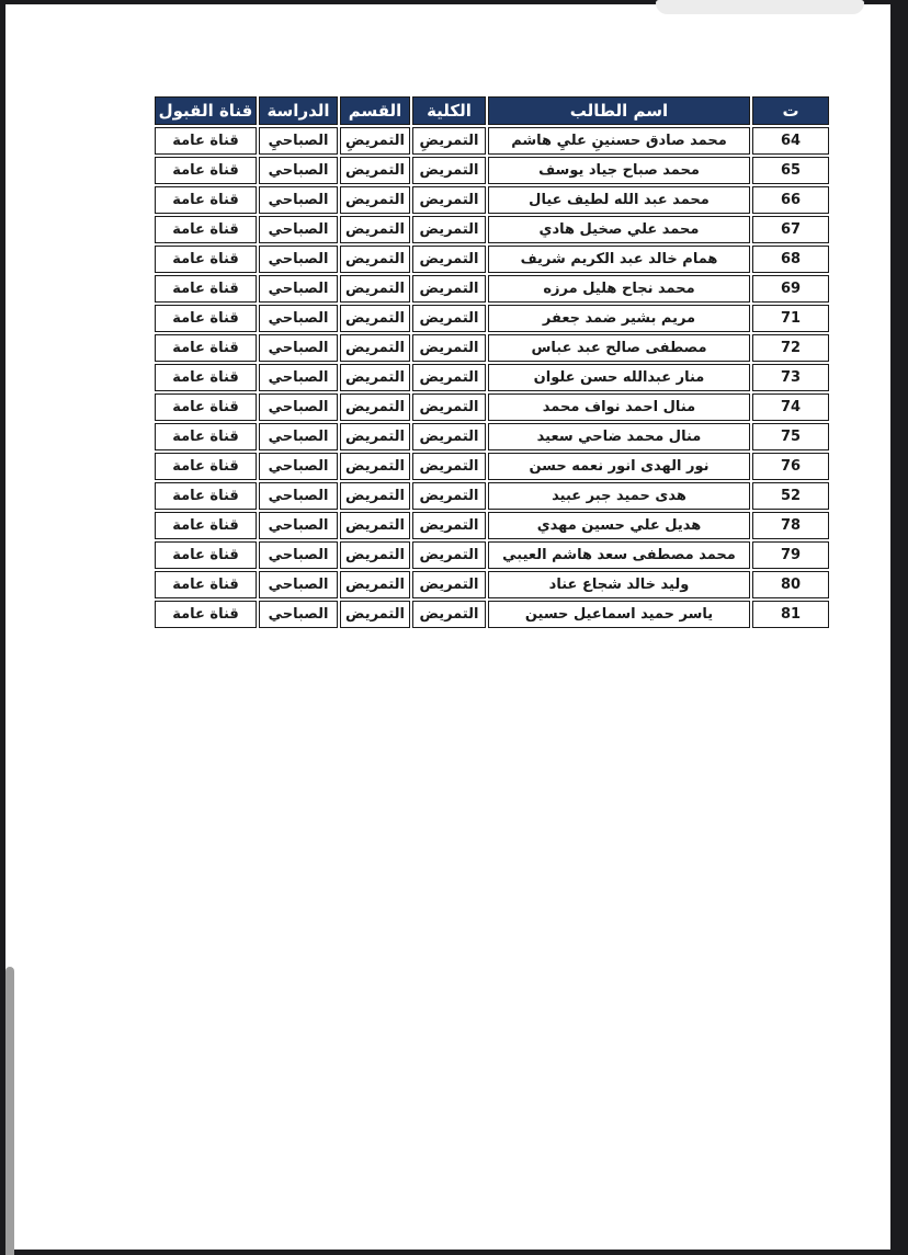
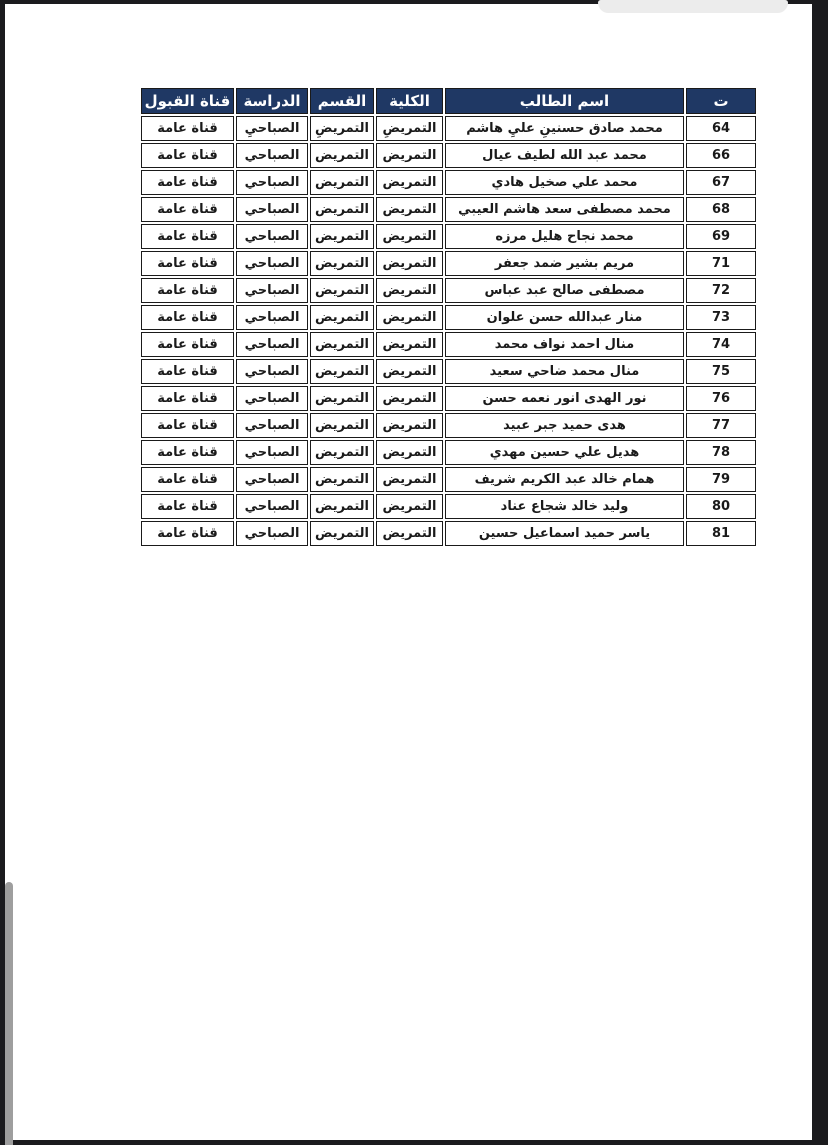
  ت	اسم الطالب	الكلية	القسم	الدراسة	قناة القبول
  64	محمد صادق حسنينِ عليِ هاشم	التمريضِ	التمريضِ	الصباحيِ	قناة عامة
- 65	محمد صباح جياد يوسف	التمريض	التمريض	الصباحي	قناة عامة
  66	محمد عبد الله لطيف عيال	التمريض	التمريض	الصباحي	قناة عامة
  67	محمد علي صخيل هادي	التمريض	التمريض	الصباحي	قناة عامة
- 68	همام خالد عبد الكريم شريف	التمريض	التمريض	الصباحي	قناة عامة
+ 68	محمد مصطفى سعد هاشم العيبي	التمريض	التمريض	الصباحي	قناة عامة
  69	محمد نجاح هليل مرزه	التمريض	التمريض	الصباحي	قناة عامة
  71	مريم بشير ضمد جعفر	التمريض	التمريض	الصباحي	قناة عامة
  72	مصطفى صالح عبد عباس	التمريض	التمريض	الصباحي	قناة عامة
  73	منار عبدالله حسن علوان	التمريض	التمريض	الصباحي	قناة عامة
  74	منال احمد نواف محمد	التمريض	التمريض	الصباحي	قناة عامة
  75	منال محمد ضاحي سعيد	التمريض	التمريض	الصباحي	قناة عامة
  76	نور الهدى انور نعمه حسن	التمريض	التمريض	الصباحي	قناة عامة
- 52	هدى حميد جبر عبيد	التمريض	التمريض	الصباحي	قناة عامة
+ 77	هدى حميد جبر عبيد	التمريض	التمريض	الصباحي	قناة عامة
  78	هديل علي حسين مهدي	التمريض	التمريض	الصباحي	قناة عامة
- 79	محمد مصطفى سعد هاشم العيبي	التمريض	التمريض	الصباحي	قناة عامة
+ 79	همام خالد عبد الكريم شريف	التمريض	التمريض	الصباحي	قناة عامة
  80	وليد خالد شجاع عناد	التمريض	التمريض	الصباحي	قناة عامة
  81	ياسر حميد اسماعيل حسين	التمريض	التمريض	الصباحي	قناة عامة
